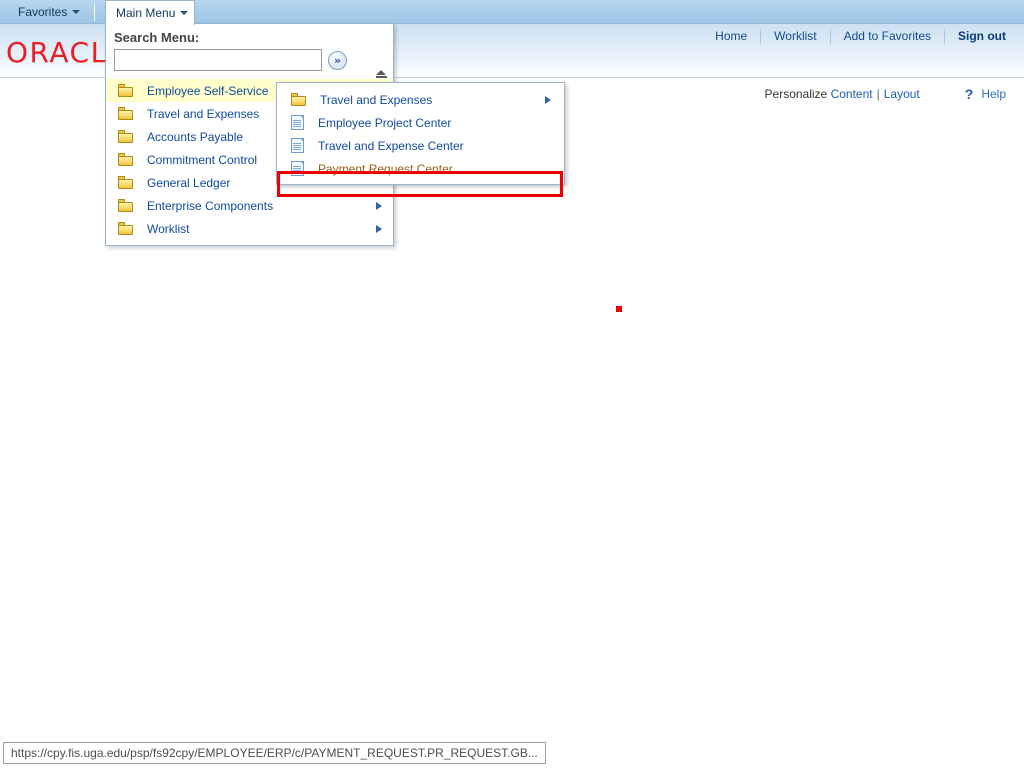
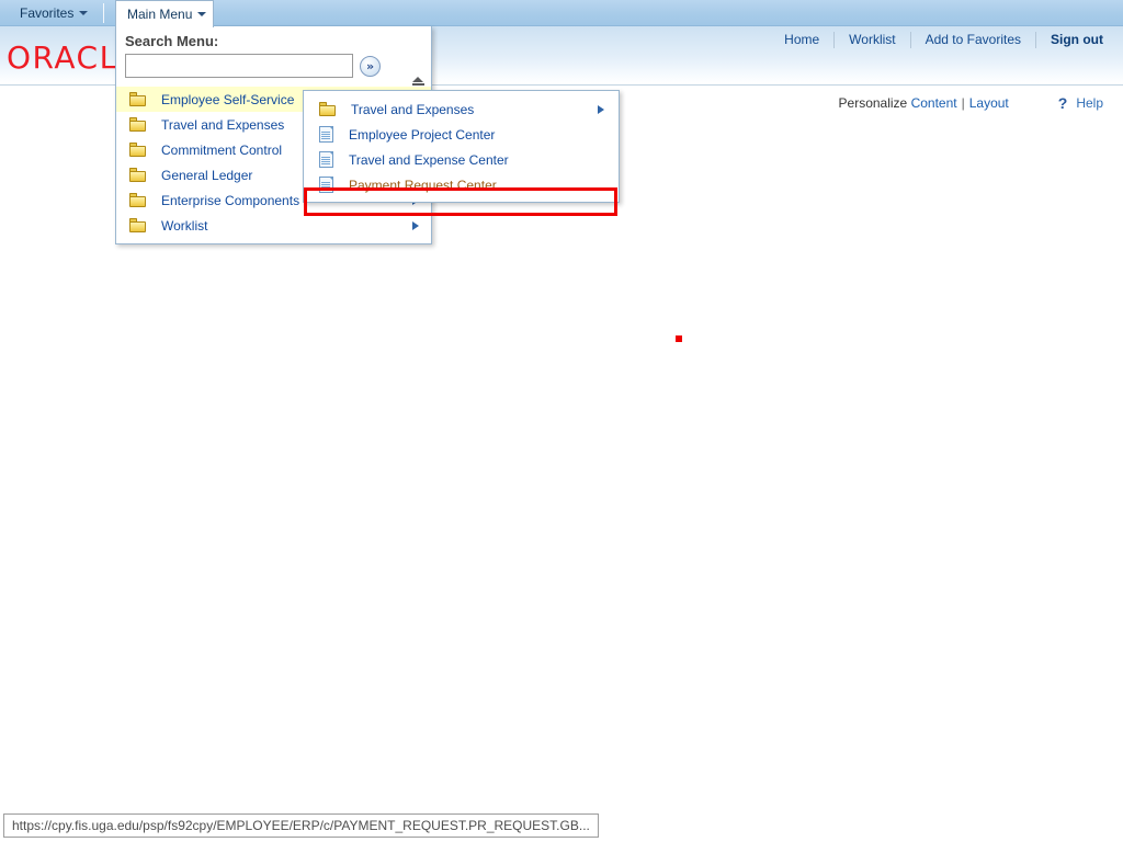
  Favorites
  ORACL
  Home
  Worklist
  Add to Favorites
  Sign out
  Personalize
  Content
  |
  Layout
  ?
  Help
  Search Menu:
  »
  Employee Self-Service
  Travel and Expenses
- Accounts Payable
  Commitment Control
  General Ledger
  Enterprise Components
  Worklist
  Travel and Expenses
  Employee Project Center
  Travel and Expense Center
  Payment Request Center
  Main Menu
  https://cpy.fis.uga.edu/psp/fs92cpy/EMPLOYEE/ERP/c/PAYMENT_REQUEST.PR_REQUEST.GB...
